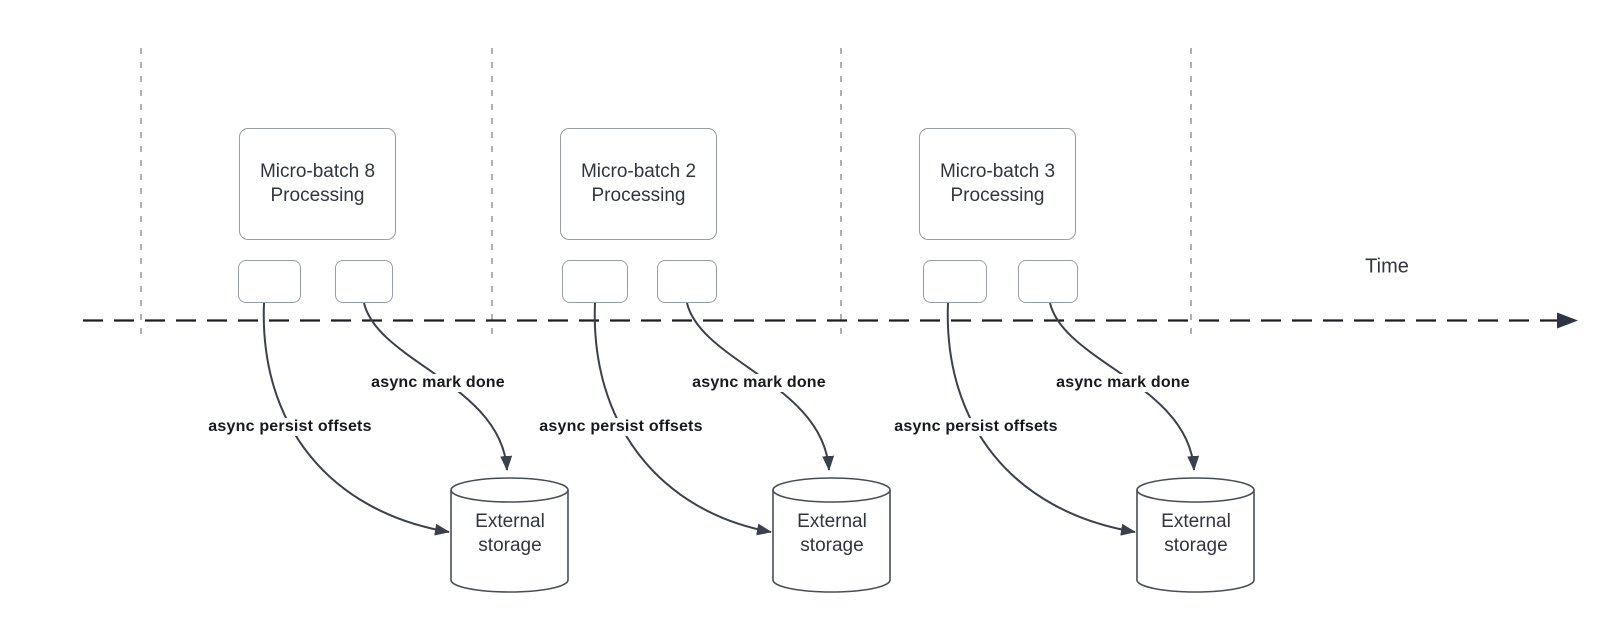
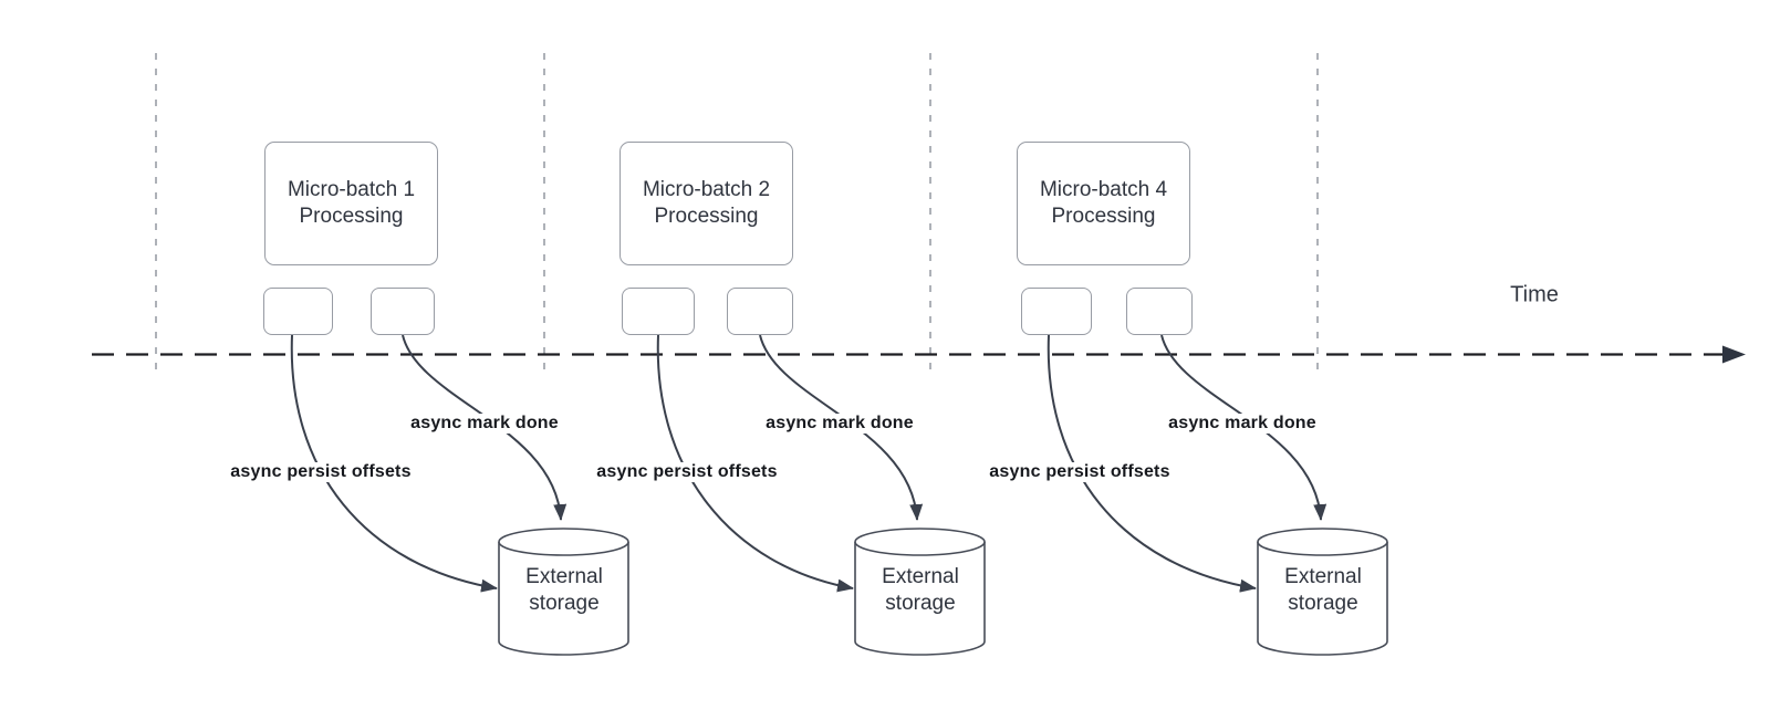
- Micro-batch 8
+ Micro-batch 1
  Processing
  async persist offsets
  async mark done
  External
  storage
  Micro-batch 2
  Processing
  async persist offsets
  async mark done
  External
  storage
- Micro-batch 3
+ Micro-batch 4
  Processing
  async persist offsets
  async mark done
  External
  storage
  Time
